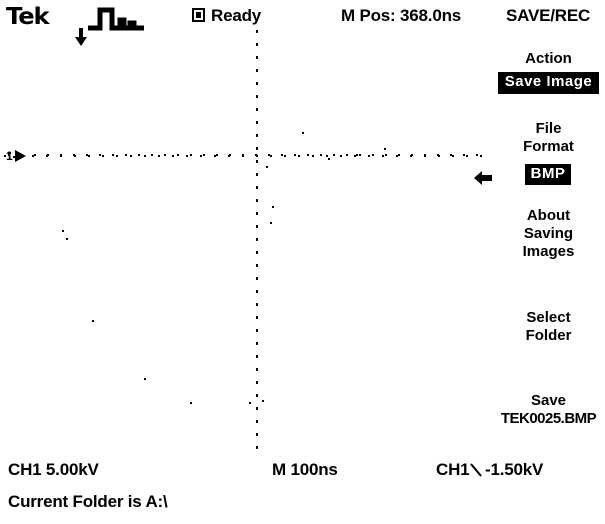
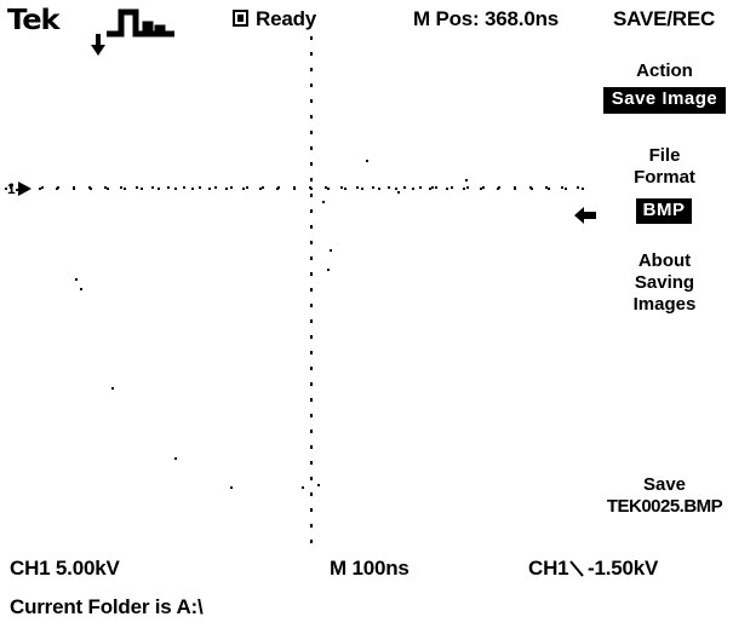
  Tek
  Ready
  M Pos: 368.0ns
  SAVE/REC
  Action
  Save Image
  File
  Format
  BMP
  About
  Saving
  Images
- Select
- Folder
  Save
  TEK0025.BMP
  CH1 5.00kV
  M 100ns
  CH1
  -1.50kV
  Current Folder is A:\
